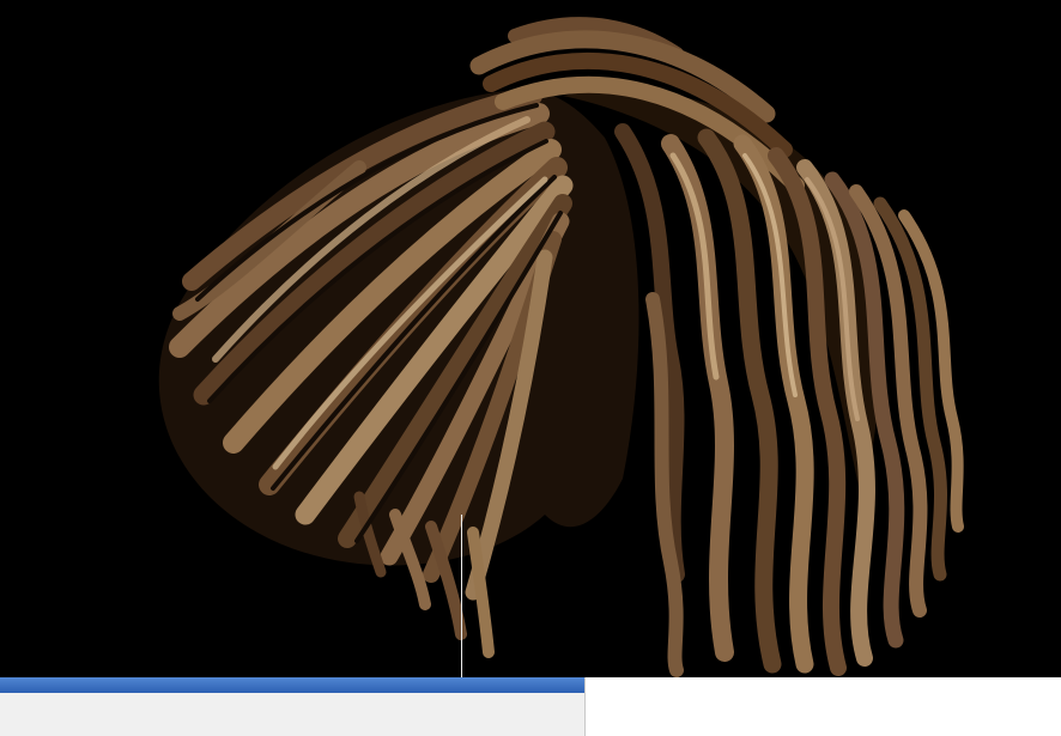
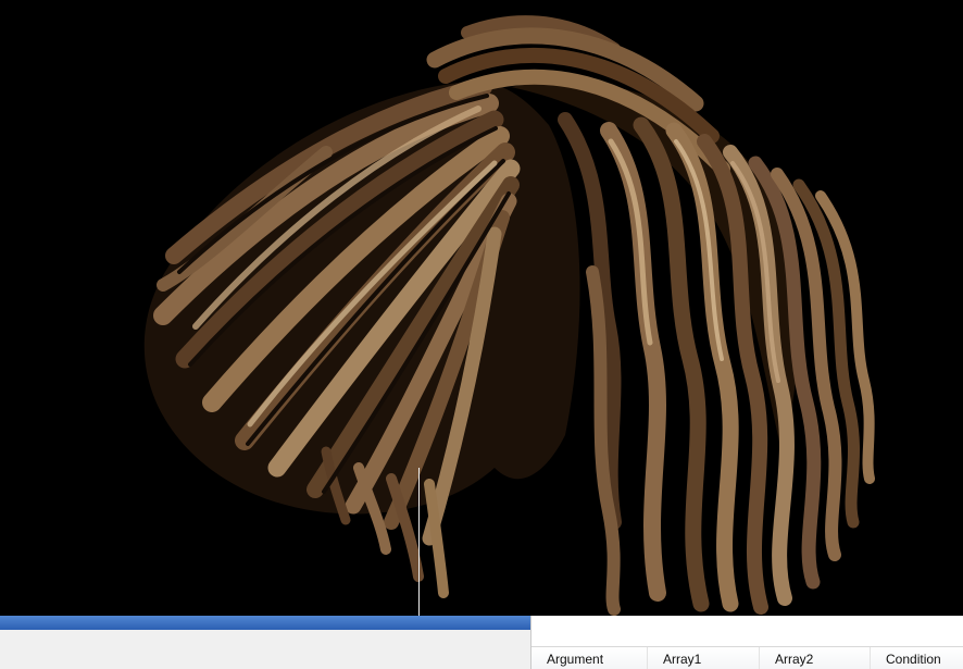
+ Argument
+ Array1
+ Array2
+ Condition
